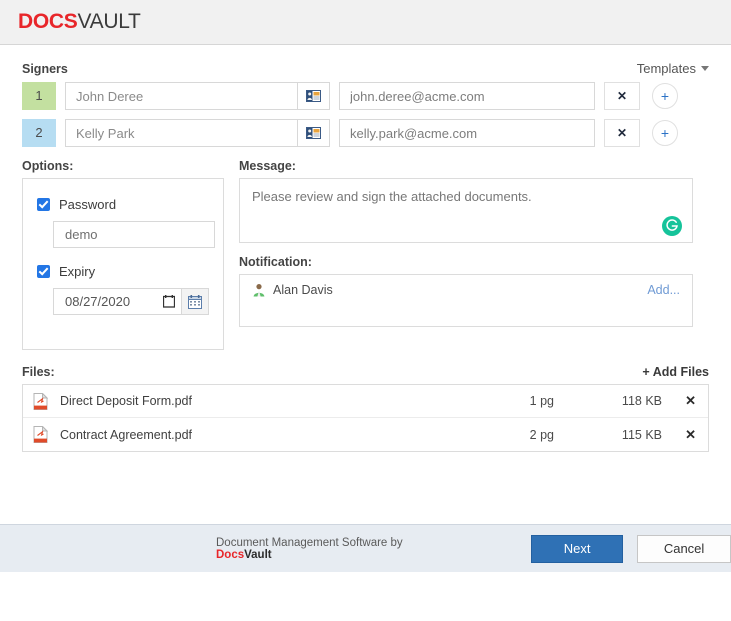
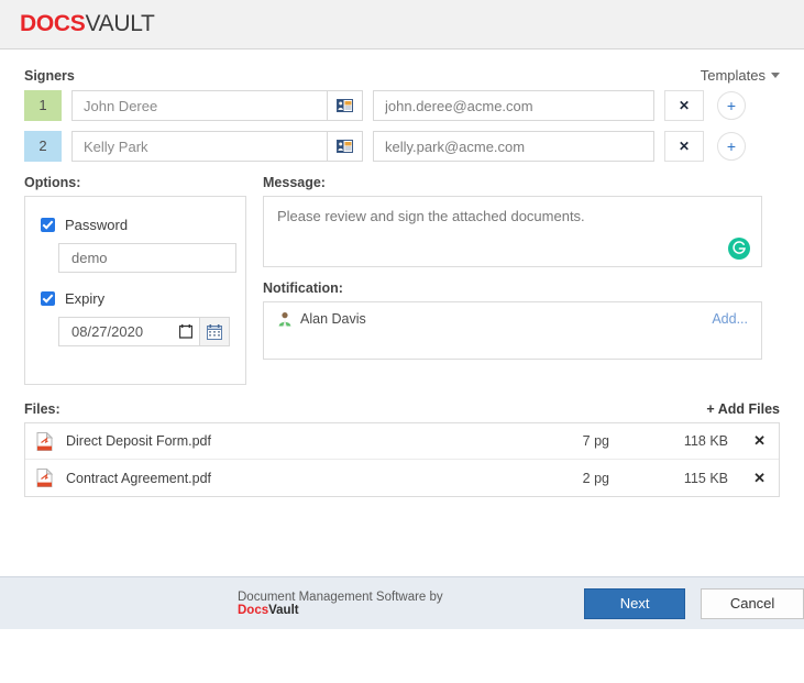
  DOCSVAULT
  Signers
  Templates
  1
  John Deree
  john.deree@acme.com
  ✕
  +
  2
  Kelly Park
  kelly.park@acme.com
  ✕
  +
  Options:
  Password
  demo
  Expiry
  08/27/2020
  Message:
  Please review and sign the attached documents.
  Notification:
  Alan Davis
  Add...
  Files:
  + Add Files
  Direct Deposit Form.pdf
- 1 pg
+ 7 pg
  118 KB
  ✕
  Contract Agreement.pdf
  2 pg
  115 KB
  ✕
  Document Management Software by DocsVault
  Next
  Cancel
